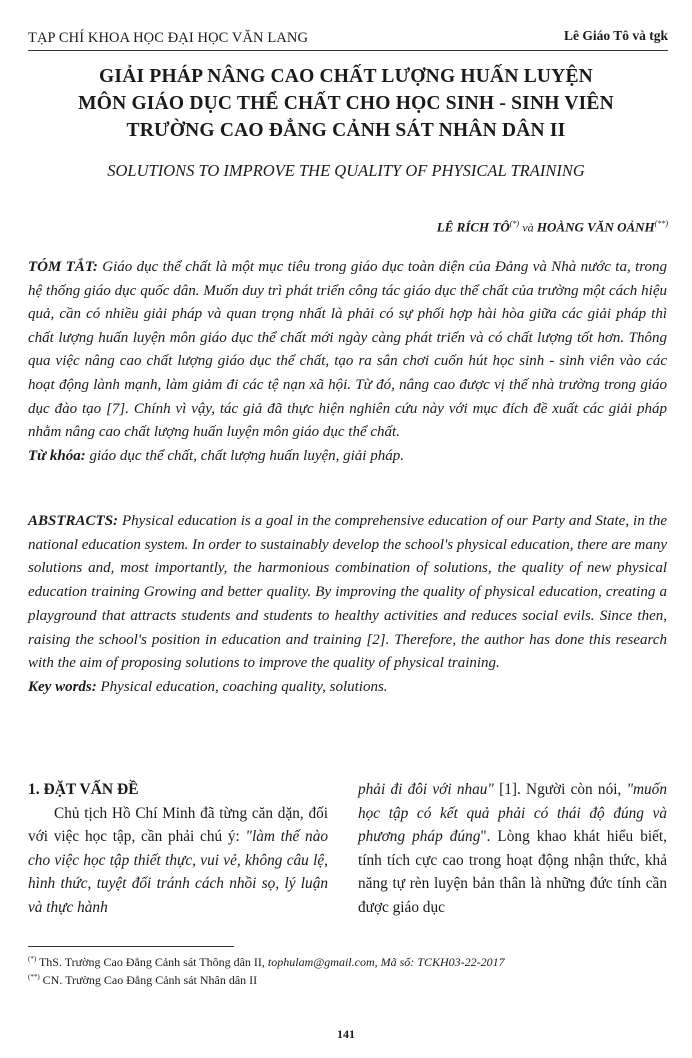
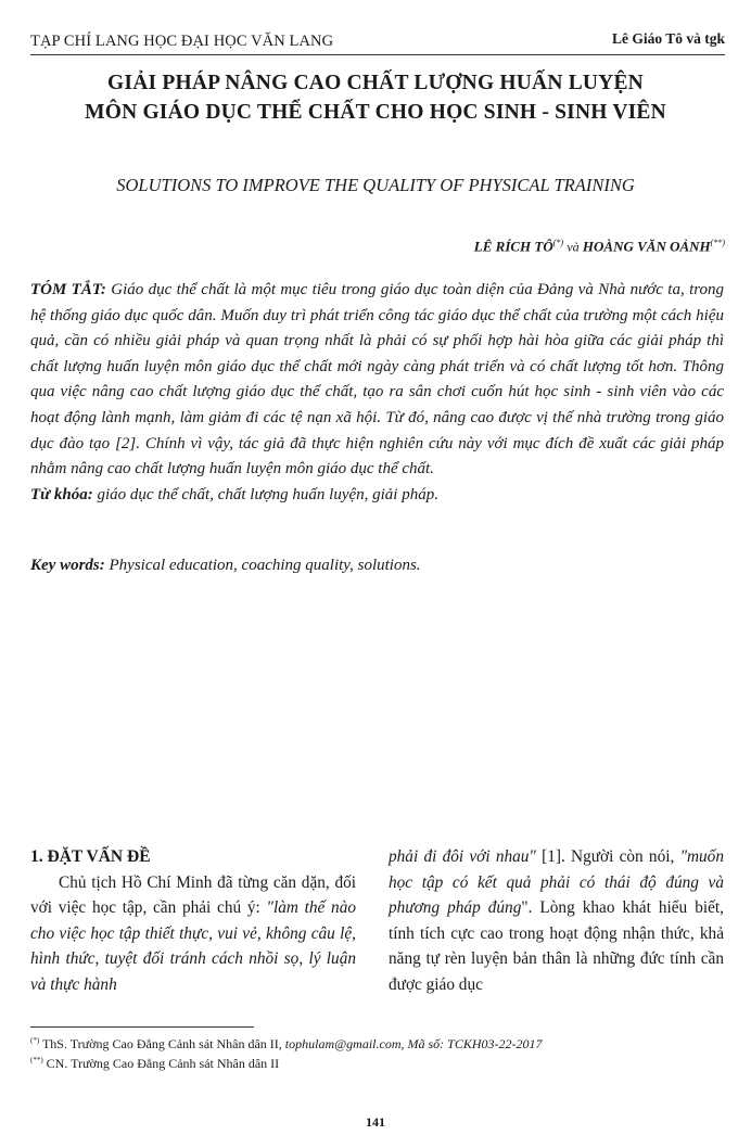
- TẠP CHÍ KHOA HỌC ĐẠI HỌC VĂN LANG
+ TẠP CHÍ LANG HỌC ĐẠI HỌC VĂN LANG
  Lê Giáo Tô và tgk
  GIẢI PHÁP NÂNG CAO CHẤT LƯỢNG HUẤN LUYỆN
  MÔN GIÁO DỤC THỂ CHẤT CHO HỌC SINH - SINH VIÊN
- TRƯỜNG CAO ĐẲNG CẢNH SÁT NHÂN DÂN II
  SOLUTIONS TO IMPROVE THE QUALITY OF PHYSICAL TRAINING
  LÊ RÍCH TÔ(*) và HOÀNG VĂN OẢNH(**)
- TÓM TẮT: Giáo dục thể chất là một mục tiêu trong giáo dục toàn diện của Đảng và Nhà nước ta, trong hệ thống giáo dục quốc dân. Muốn duy trì phát triển công tác giáo dục thể chất của trường một cách hiệu quả, cần có nhiều giải pháp và quan trọng nhất là phải có sự phối hợp hài hòa giữa các giải pháp thì chất lượng huấn luyện môn giáo dục thể chất mới ngày càng phát triển và có chất lượng tốt hơn. Thông qua việc nâng cao chất lượng giáo dục thể chất, tạo ra sân chơi cuốn hút học sinh - sinh viên vào các hoạt động lành mạnh, làm giảm đi các tệ nạn xã hội. Từ đó, nâng cao được vị thế nhà trường trong giáo dục đào tạo [7]. Chính vì vậy, tác giả đã thực hiện nghiên cứu này với mục đích đề xuất các giải pháp nhằm nâng cao chất lượng huấn luyện môn giáo dục thể chất.
+ TÓM TẮT: Giáo dục thể chất là một mục tiêu trong giáo dục toàn diện của Đảng và Nhà nước ta, trong hệ thống giáo dục quốc dân. Muốn duy trì phát triển công tác giáo dục thể chất của trường một cách hiệu quả, cần có nhiều giải pháp và quan trọng nhất là phải có sự phối hợp hài hòa giữa các giải pháp thì chất lượng huấn luyện môn giáo dục thể chất mới ngày càng phát triển và có chất lượng tốt hơn. Thông qua việc nâng cao chất lượng giáo dục thể chất, tạo ra sân chơi cuốn hút học sinh - sinh viên vào các hoạt động lành mạnh, làm giảm đi các tệ nạn xã hội. Từ đó, nâng cao được vị thế nhà trường trong giáo dục đào tạo [2]. Chính vì vậy, tác giả đã thực hiện nghiên cứu này với mục đích đề xuất các giải pháp nhằm nâng cao chất lượng huấn luyện môn giáo dục thể chất.
  Từ khóa: giáo dục thể chất, chất lượng huấn luyện, giải pháp.
- ABSTRACTS: Physical education is a goal in the comprehensive education of our Party and State, in the national education system. In order to sustainably develop the school's physical education, there are many solutions and, most importantly, the harmonious combination of solutions, the quality of new physical education training Growing and better quality. By improving the quality of physical education, creating a playground that attracts students and students to healthy activities and reduces social evils. Since then, raising the school's position in education and training [2]. Therefore, the author has done this research with the aim of proposing solutions to improve the quality of physical training.
  Key words: Physical education, coaching quality, solutions.
  1. ĐẶT VẤN ĐỀ
  Chủ tịch Hồ Chí Minh đã từng căn dặn, đối với việc học tập, cần phải chú ý: "làm thế nào cho việc học tập thiết thực, vui vẻ, không câu lệ, hình thức, tuyệt đối tránh cách nhồi sọ, lý luận và thực hành
  phải đi đôi với nhau" [1]. Người còn nói, "muốn học tập có kết quả phải có thái độ đúng và phương pháp đúng". Lòng khao khát hiểu biết, tính tích cực cao trong hoạt động nhận thức, khả năng tự rèn luyện bản thân là những đức tính cần được giáo dục
- (*) ThS. Trường Cao Đẳng Cảnh sát Thông dân II, tophulam@gmail.com, Mã số: TCKH03-22-2017
+ (*) ThS. Trường Cao Đẳng Cảnh sát Nhân dân II, tophulam@gmail.com, Mã số: TCKH03-22-2017
  (**) CN. Trường Cao Đẳng Cảnh sát Nhân dân II
  141
